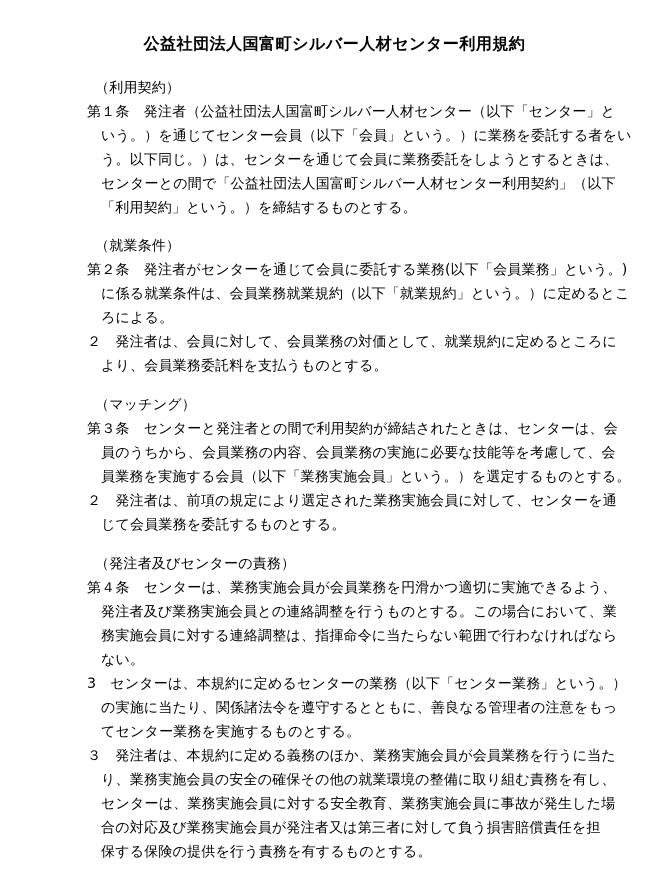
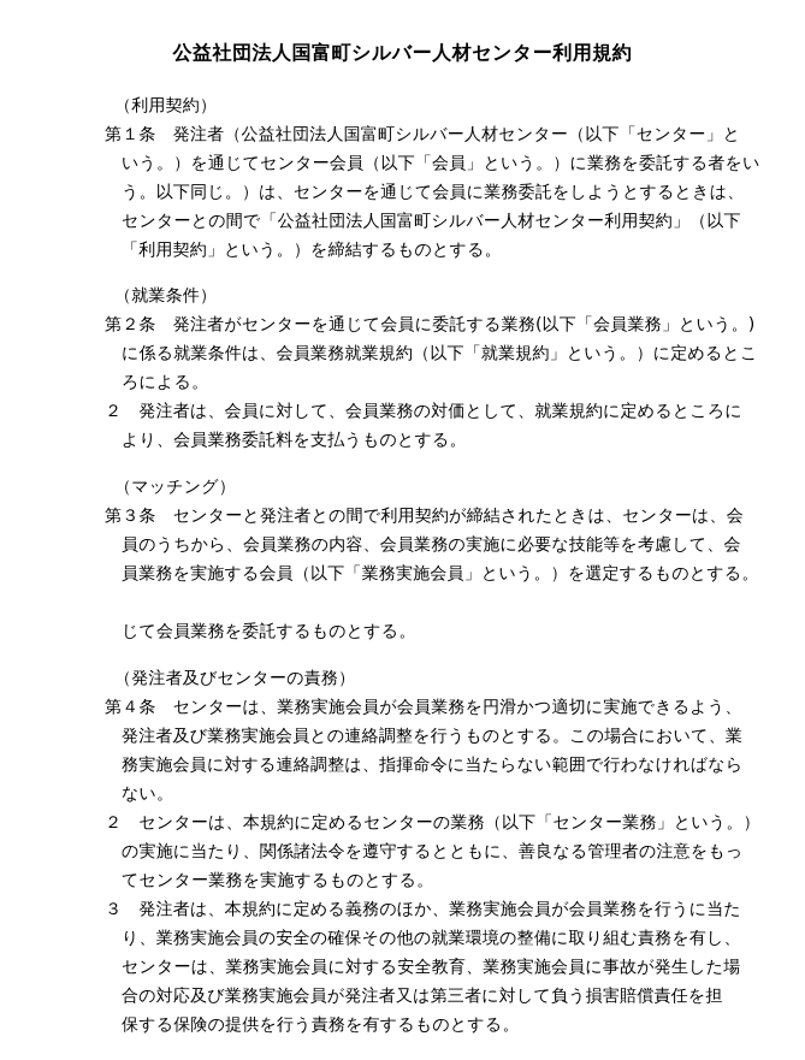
  公益社団法人国富町シルバー人材センター利用規約
  （利用契約）
  第１条 発注者（公益社団法人国富町シルバー人材センター（以下「センター」と
  いう。）を通じてセンター会員（以下「会員」という。）に業務を委託する者をい
  う。以下同じ。）は、センターを通じて会員に業務委託をしようとするときは、
  センターとの間で「公益社団法人国富町シルバー人材センター利用契約」（以下
  「利用契約」という。）を締結するものとする。
  （就業条件）
  第２条 発注者がセンターを通じて会員に委託する業務(以下「会員業務」という。)
  に係る就業条件は、会員業務就業規約（以下「就業規約」という。）に定めるとこ
  ろによる。
  ２ 発注者は、会員に対して、会員業務の対価として、就業規約に定めるところに
  より、会員業務委託料を支払うものとする。
  （マッチング）
  第３条 センターと発注者との間で利用契約が締結されたときは、センターは、会
  員のうちから、会員業務の内容、会員業務の実施に必要な技能等を考慮して、会
  員業務を実施する会員（以下「業務実施会員」という。）を選定するものとする。
- ２ 発注者は、前項の規定により選定された業務実施会員に対して、センターを通
  じて会員業務を委託するものとする。
  （発注者及びセンターの責務）
  第４条 センターは、業務実施会員が会員業務を円滑かつ適切に実施できるよう、
  発注者及び業務実施会員との連絡調整を行うものとする。この場合において、業
  務実施会員に対する連絡調整は、指揮命令に当たらない範囲で行わなければなら
  ない。
- 3 センターは、本規約に定めるセンターの業務（以下「センター業務」という。）
+ ２ センターは、本規約に定めるセンターの業務（以下「センター業務」という。）
  の実施に当たり、関係諸法令を遵守するとともに、善良なる管理者の注意をもっ
  てセンター業務を実施するものとする。
  ３ 発注者は、本規約に定める義務のほか、業務実施会員が会員業務を行うに当た
  り、業務実施会員の安全の確保その他の就業環境の整備に取り組む責務を有し、
  センターは、業務実施会員に対する安全教育、業務実施会員に事故が発生した場
  合の対応及び業務実施会員が発注者又は第三者に対して負う損害賠償責任を担
  保する保険の提供を行う責務を有するものとする。
